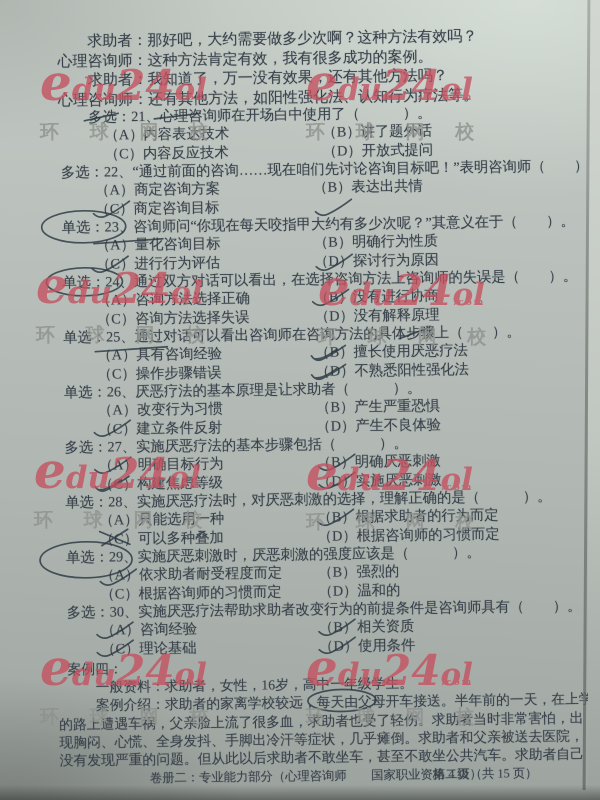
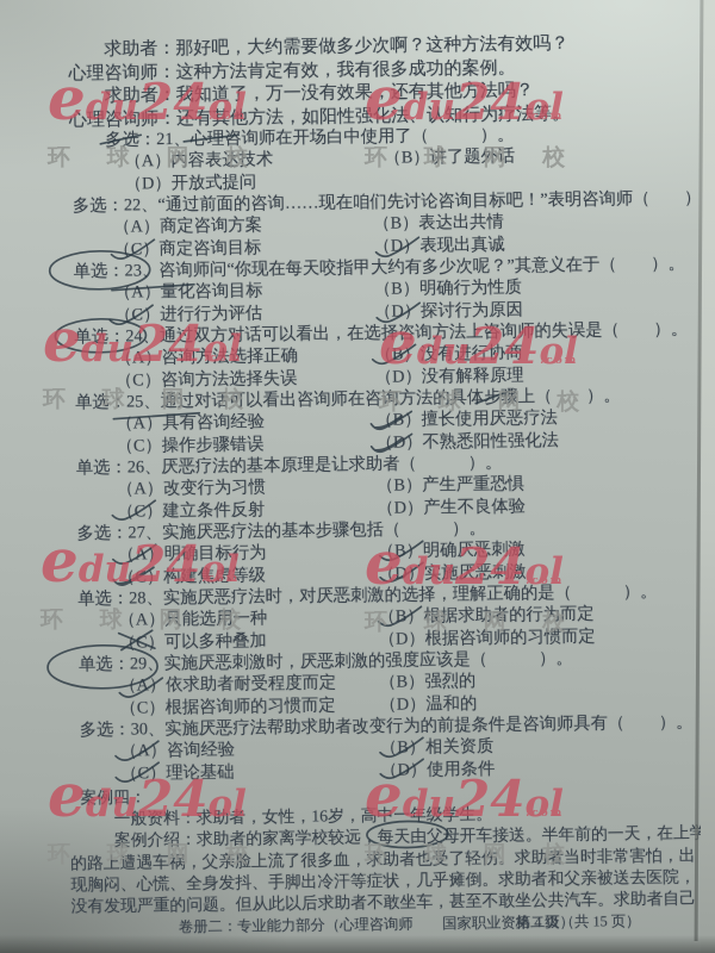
  求助者：
  那好吧，大约需要做多少次啊？这种方法有效吗？
  心理咨询师：
  这种方法肯定有效，我有很多成功的案例。
  求助者：
  我知道了，万一没有效果，还有其他方法吗？
  心理咨询师：
  还有其他方法，如阳性强化法、认知行为疗法等。
  多选：21、心理咨询师在开场白中使用了（ ）。
  （A）内容表达技术
  （B）讲了题外话
- （C）内容反应技术
  （D）开放式提问
  多选：22、“通过前面的咨询……现在咱们先讨论咨询目标吧！”表明咨询师（ ）
  （A）商定咨询方案
  （B）表达出共情
  （C）商定咨询目标
+ （D）表现出真诚
  单选：23、咨询师问“你现在每天咬指甲大约有多少次呢？”其意义在于（ ）。
  （A）量化咨询目标
  （B）明确行为性质
  （C）进行行为评估
  （D）探讨行为原因
  单选：24、通过双方对话可以看出，在选择咨询方法上咨询师的失误是（ ）。
  （A）咨询方法选择正确
  （B）没有进行协商
  （C）咨询方法选择失误
  （D）没有解释原理
  单选：25、通过对话可以看出咨询师在咨询方法的具体步骤上（ ）。
  （A）具有咨询经验
  （B）擅长使用厌恶疗法
  （C）操作步骤错误
  （D）不熟悉阳性强化法
  单选：26、厌恶疗法的基本原理是让求助者（ ）。
  （A）改变行为习惯
  （B）产生严重恐惧
  （C）建立条件反射
  （D）产生不良体验
  多选：27、实施厌恶疗法的基本步骤包括（ ）。
  （A）明确目标行为
  （B）明确厌恶刺激
  （C）构建焦虑等级
  （D）实施厌恶刺激
  单选：28、实施厌恶疗法时，对厌恶刺激的选择，理解正确的是（ ）。
  （A）只能选用一种
  （B）根据求助者的行为而定
  （C）可以多种叠加
  （D）根据咨询师的习惯而定
  单选：29、实施厌恶刺激时，厌恶刺激的强度应该是（ ）。
  （A）依求助者耐受程度而定
  （B）强烈的
  （C）根据咨询师的习惯而定
  （D）温和的
  多选：30、实施厌恶疗法帮助求助者改变行为的前提条件是咨询师具有（ ）。
  （A）咨询经验
  （B）相关资质
  （C）理论基础
  （D）使用条件
  案例四：
  一般资料：求助者，女性，16岁，高中一年级学生。
  案例介绍：求助者的家离学校较远，每天由父母开车接送。半年前的一天，在上学
  的路上遭遇车祸，父亲脸上流了很多血，求助者也受了轻伤。求助者当时非常害怕，出
  现胸闷、心慌、全身发抖、手脚出冷汗等症状，几乎瘫倒。求助者和父亲被送去医院，
  没有发现严重的问题。但从此以后求助者不敢坐车，甚至不敢坐公共汽车。求助者自己
  卷册二：专业能力部分（心理咨询师 国家职业资格二级）
  第 4 页（共 15 页）
  edu24ol
  .com
  环 球 网 校
  edu24ol
  .com
  环 球 网 校
  edu24ol
  .com
  环 球 网 校
  edu24ol
  .com
  环 球 网 校
  edu24ol
  .com
  环 球 网 校
  edu24ol
  .com
  环 球 网 校
  edu24ol
  .com
  环 球 网 校
  edu24ol
  .com
  环 球 网 校
